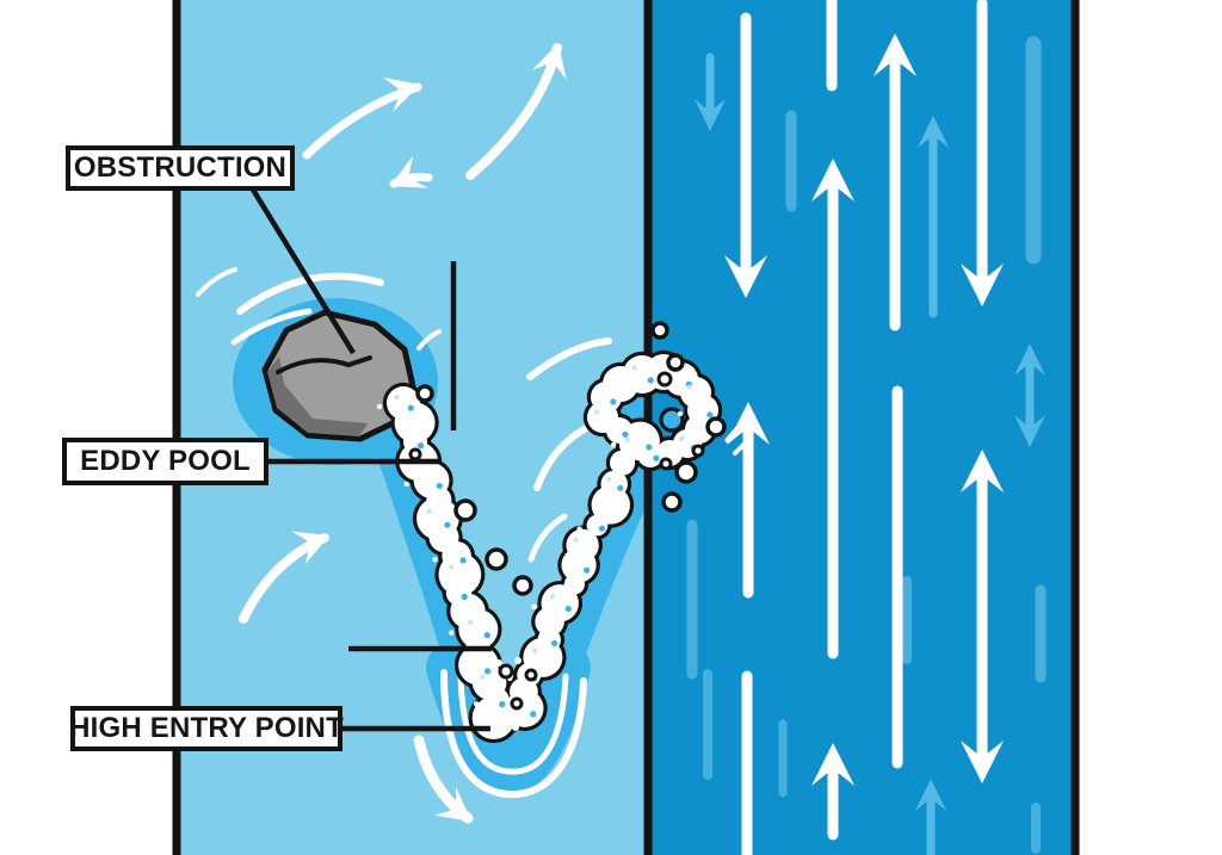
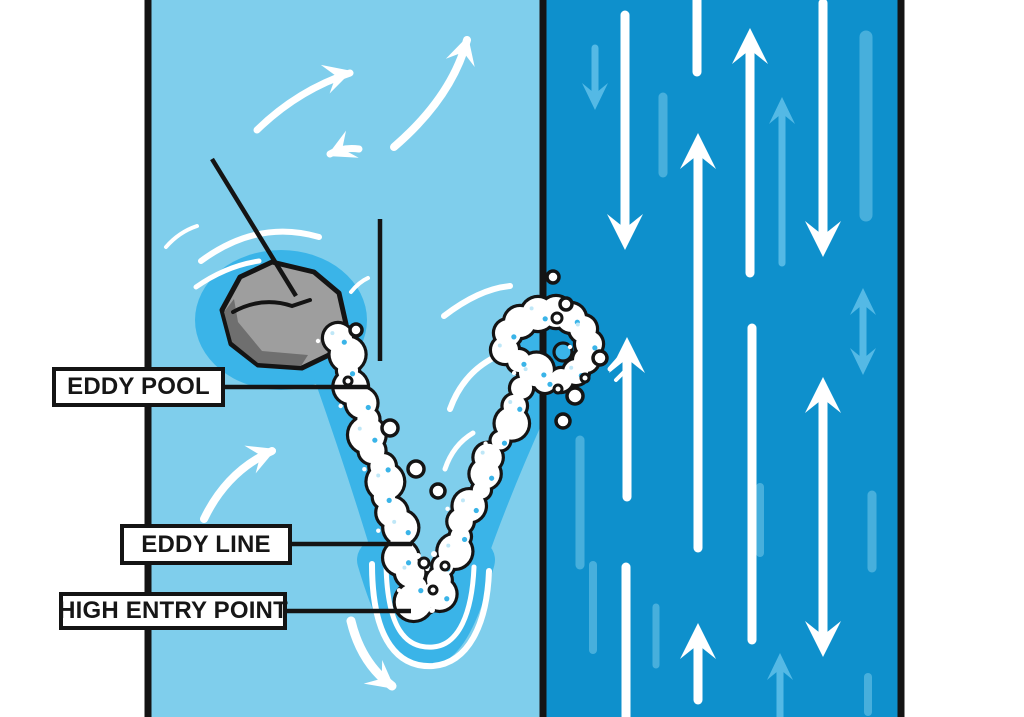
- OBSTRUCTION
  EDDY POOL
+ EDDY LINE
  HIGH ENTRY POINT
